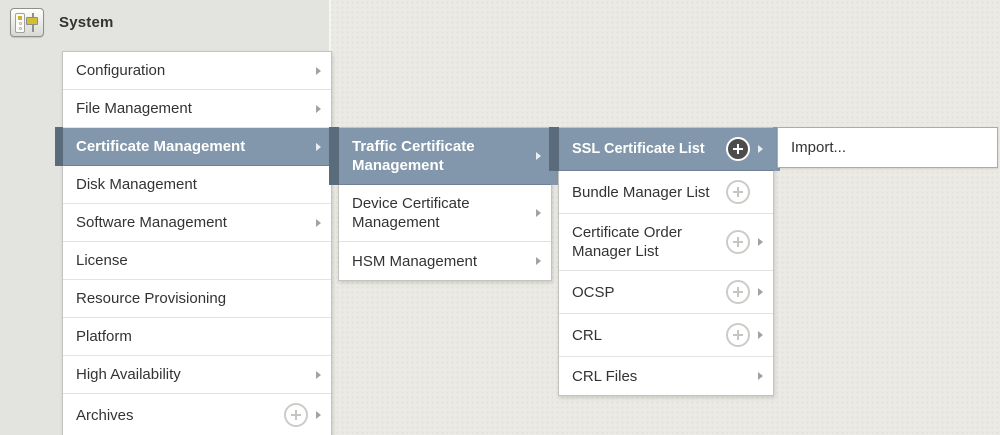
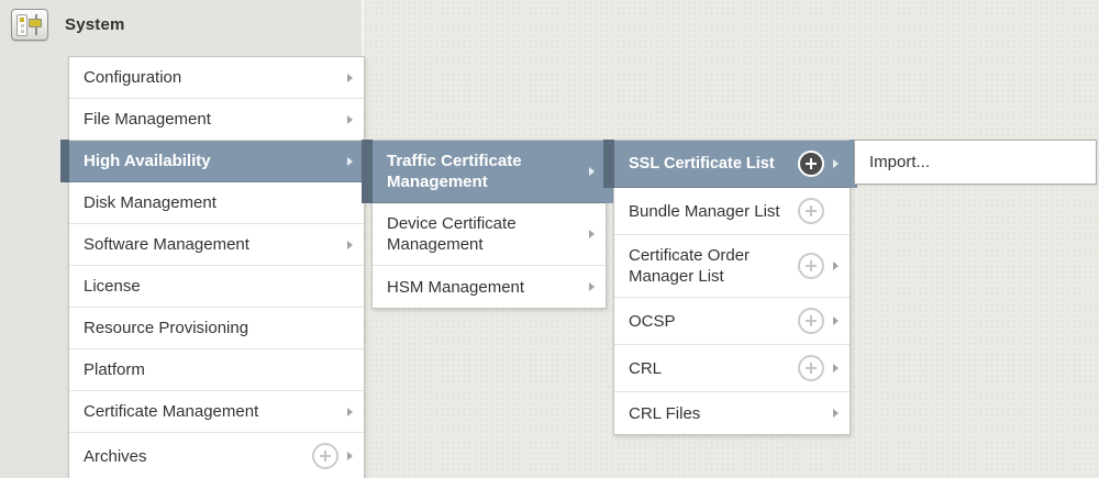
  System
  Configuration
  File Management
- Certificate Management
+ High Availability
  Disk Management
  Software Management
  License
  Resource Provisioning
  Platform
- High Availability
+ Certificate Management
  Archives
  Traffic Certificate Management
  Device Certificate Management
  HSM Management
  SSL Certificate List
  Bundle Manager List
  Certificate Order Manager List
  OCSP
  CRL
  CRL Files
  Import...
